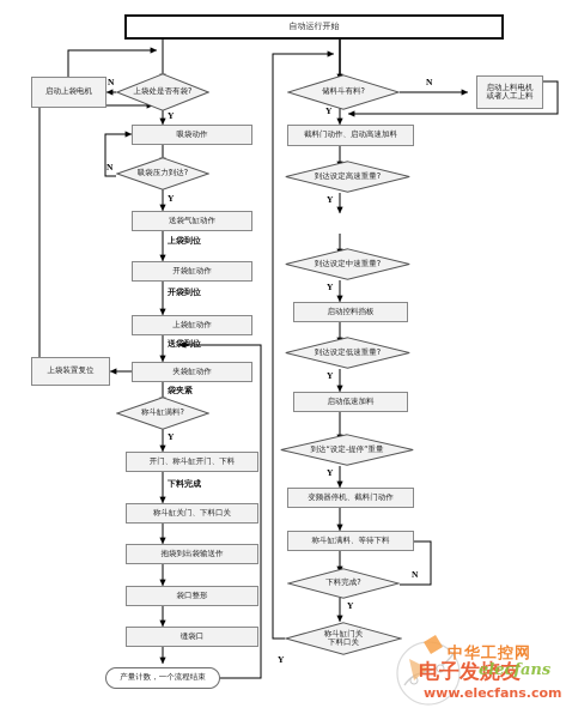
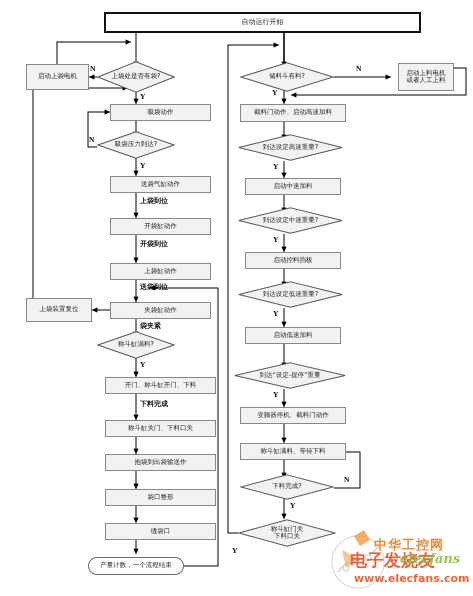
  自动运行开始
  启动上袋电机
  上袋处是否有袋?
  吸袋动作
  吸袋压力到达?
  送袋气缸动作
  开袋缸动作
  上袋缸动作
  夹袋缸动作
  上袋装置复位
  称斗缸满料?
  开门、称斗缸开门、下料
  称斗缸关门、下料口关
  抱袋到出袋输送作
  袋口整形
  缝袋口
  产量计数，一个流程结束
  储料斗有料?
  启动上料电机
  或者人工上料
  截料门动作、启动高速加料
  到达设定高速重量?
+ 启动中速加料
  到达设定中速重量?
  到达设定低速重量?
  启动低速加料
  到达“设定-提停”重量
  变频器停机、截料门动作
  称斗缸满料、等待下料
  下料完成?
  称斗缸门关
  下料口关
  N
  Y
  N
  Y
  Y
  N
  Y
  Y
  Y
  Y
  Y
  N
  Y
  Y
  上袋到位
  开袋到位
  送袋到位
  袋夹紧
  下料完成
  中华工控网
  电子发烧友
  elecfans
  www.elecfans.com
